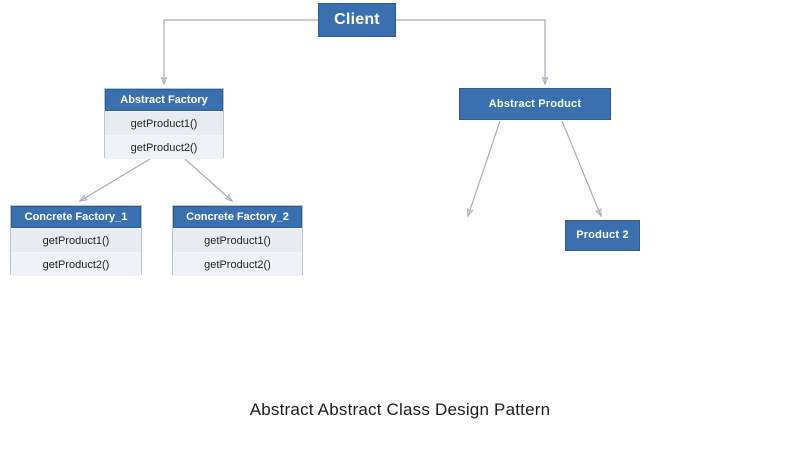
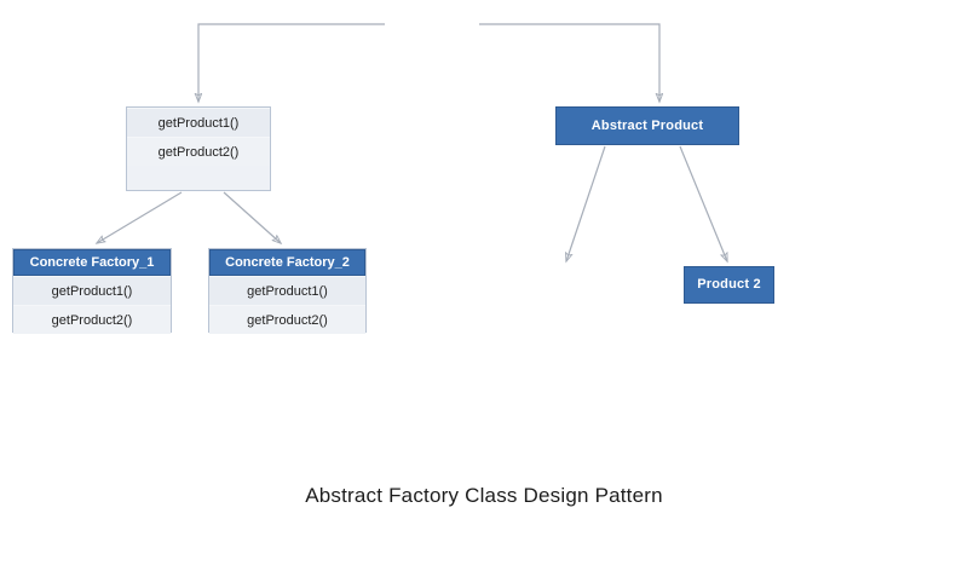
- Client
- Abstract Factory
  getProduct1()
  getProduct2()
  Abstract Product
  Concrete Factory_1
  getProduct1()
  getProduct2()
  Concrete Factory_2
  getProduct1()
  getProduct2()
  Product 2
- Abstract Abstract Class Design Pattern
+ Abstract Factory Class Design Pattern
